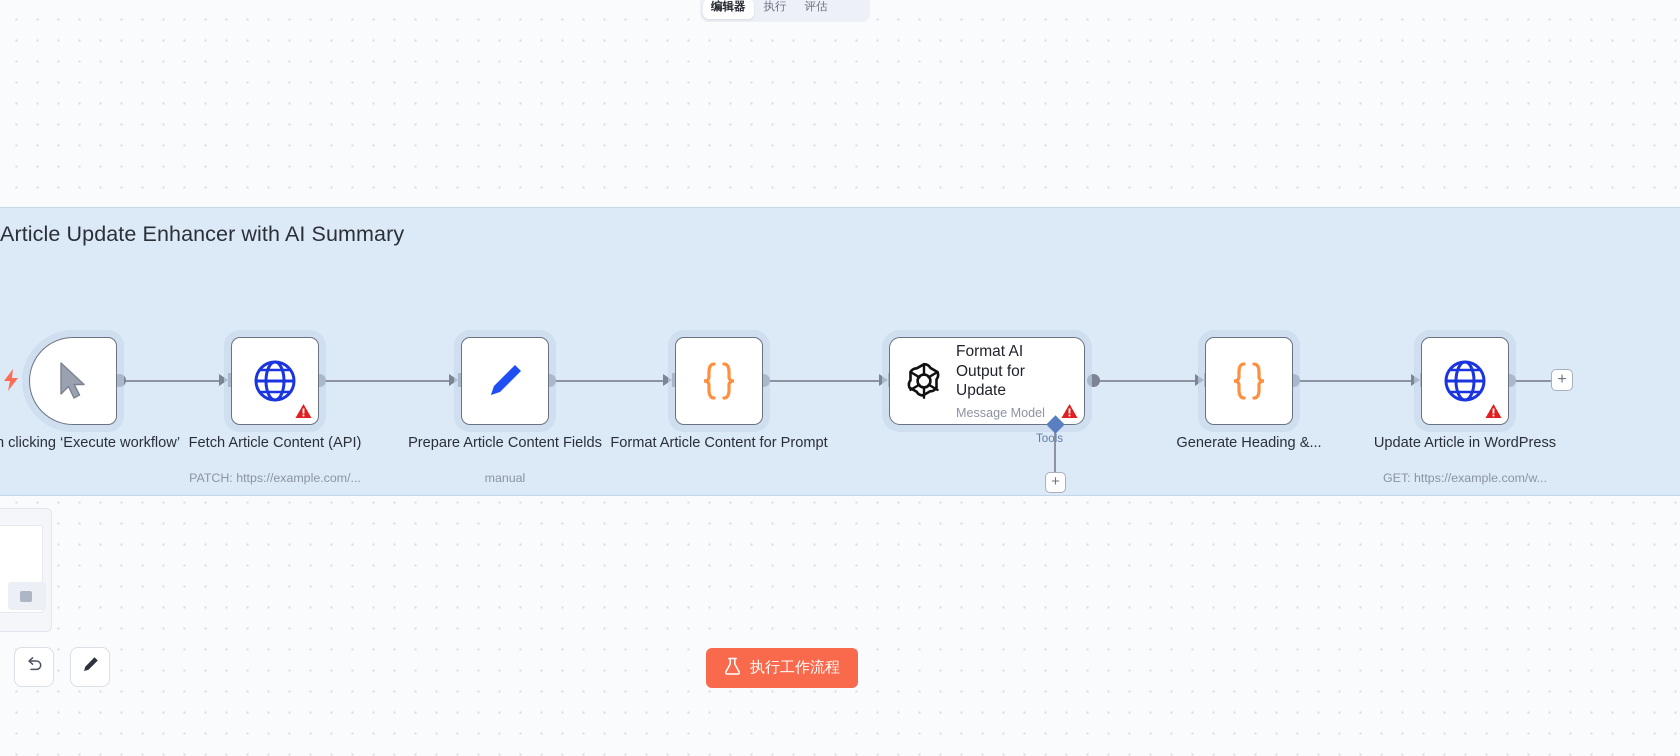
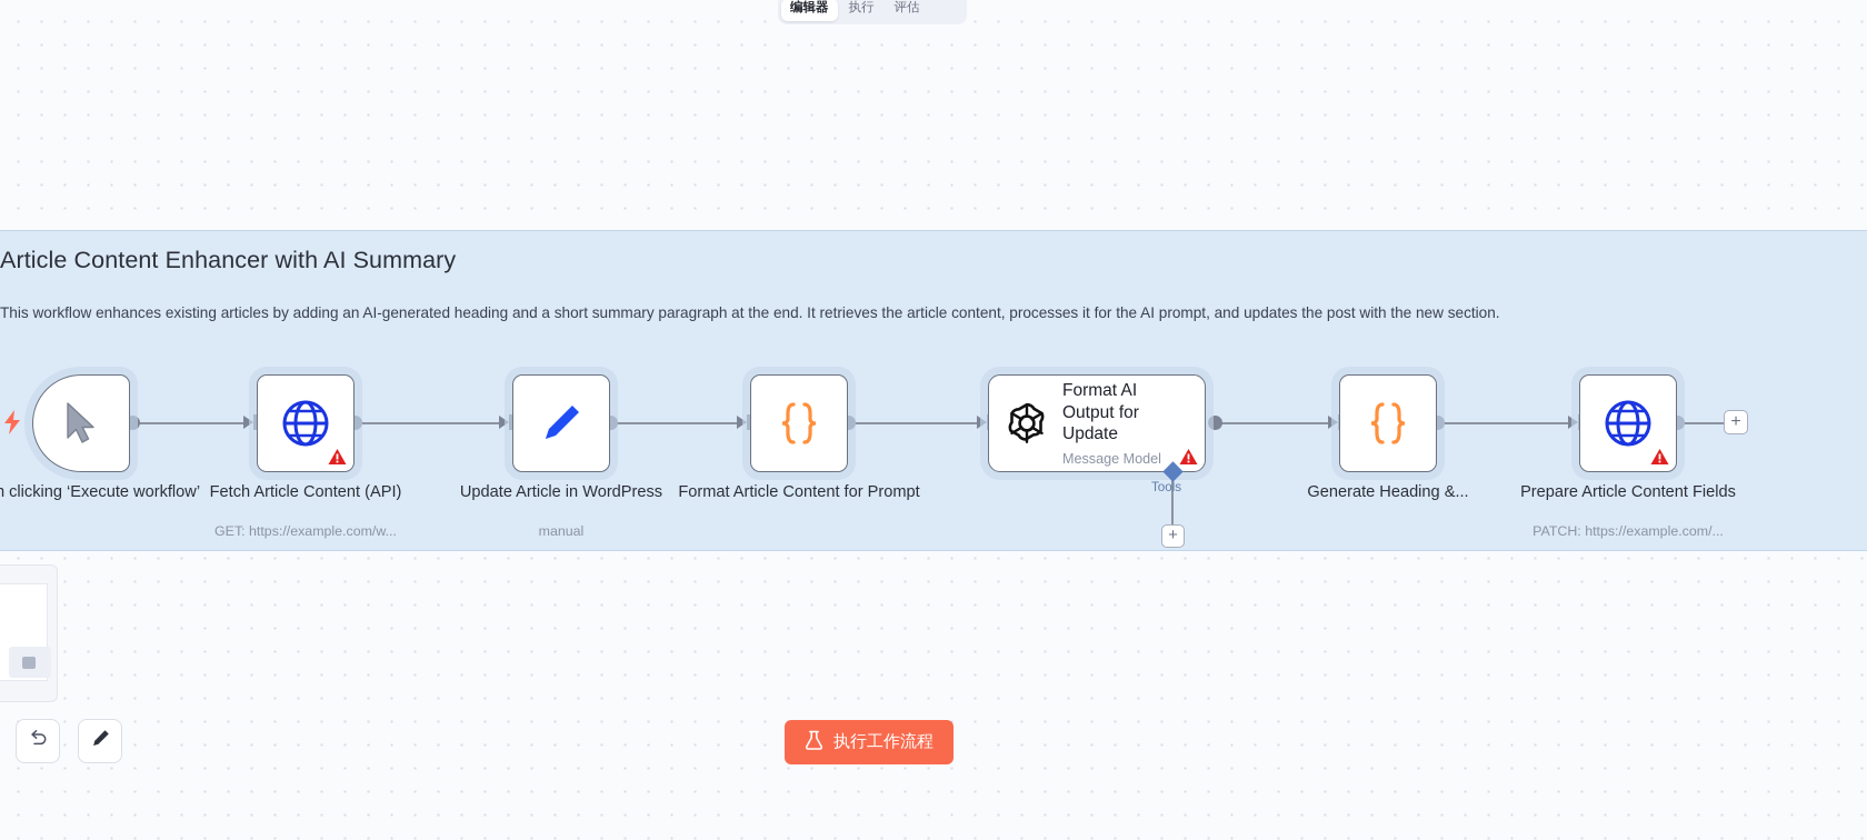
  编辑器
  执行
  评估
- Article Update Enhancer with AI Summary
+ Article Content Enhancer with AI Summary
+ This workflow enhances existing articles by adding an AI-generated heading and a short summary paragraph at the end. It retrieves the article content, processes it for the AI prompt, and updates the post with the new section.
  n clicking ‘Execute workflow’
  Fetch Article Content (API)
- PATCH: https://example.com/...
+ GET: https://example.com/w...
- Prepare Article Content Fields
+ Update Article in WordPress
  manual
  Format Article Content for Prompt
  Format AI Output for Update
  Message Model
  Tools
  +
  Generate Heading &...
- Update Article in WordPress
+ Prepare Article Content Fields
- GET: https://example.com/w...
+ PATCH: https://example.com/...
  +
  执行工作流程
